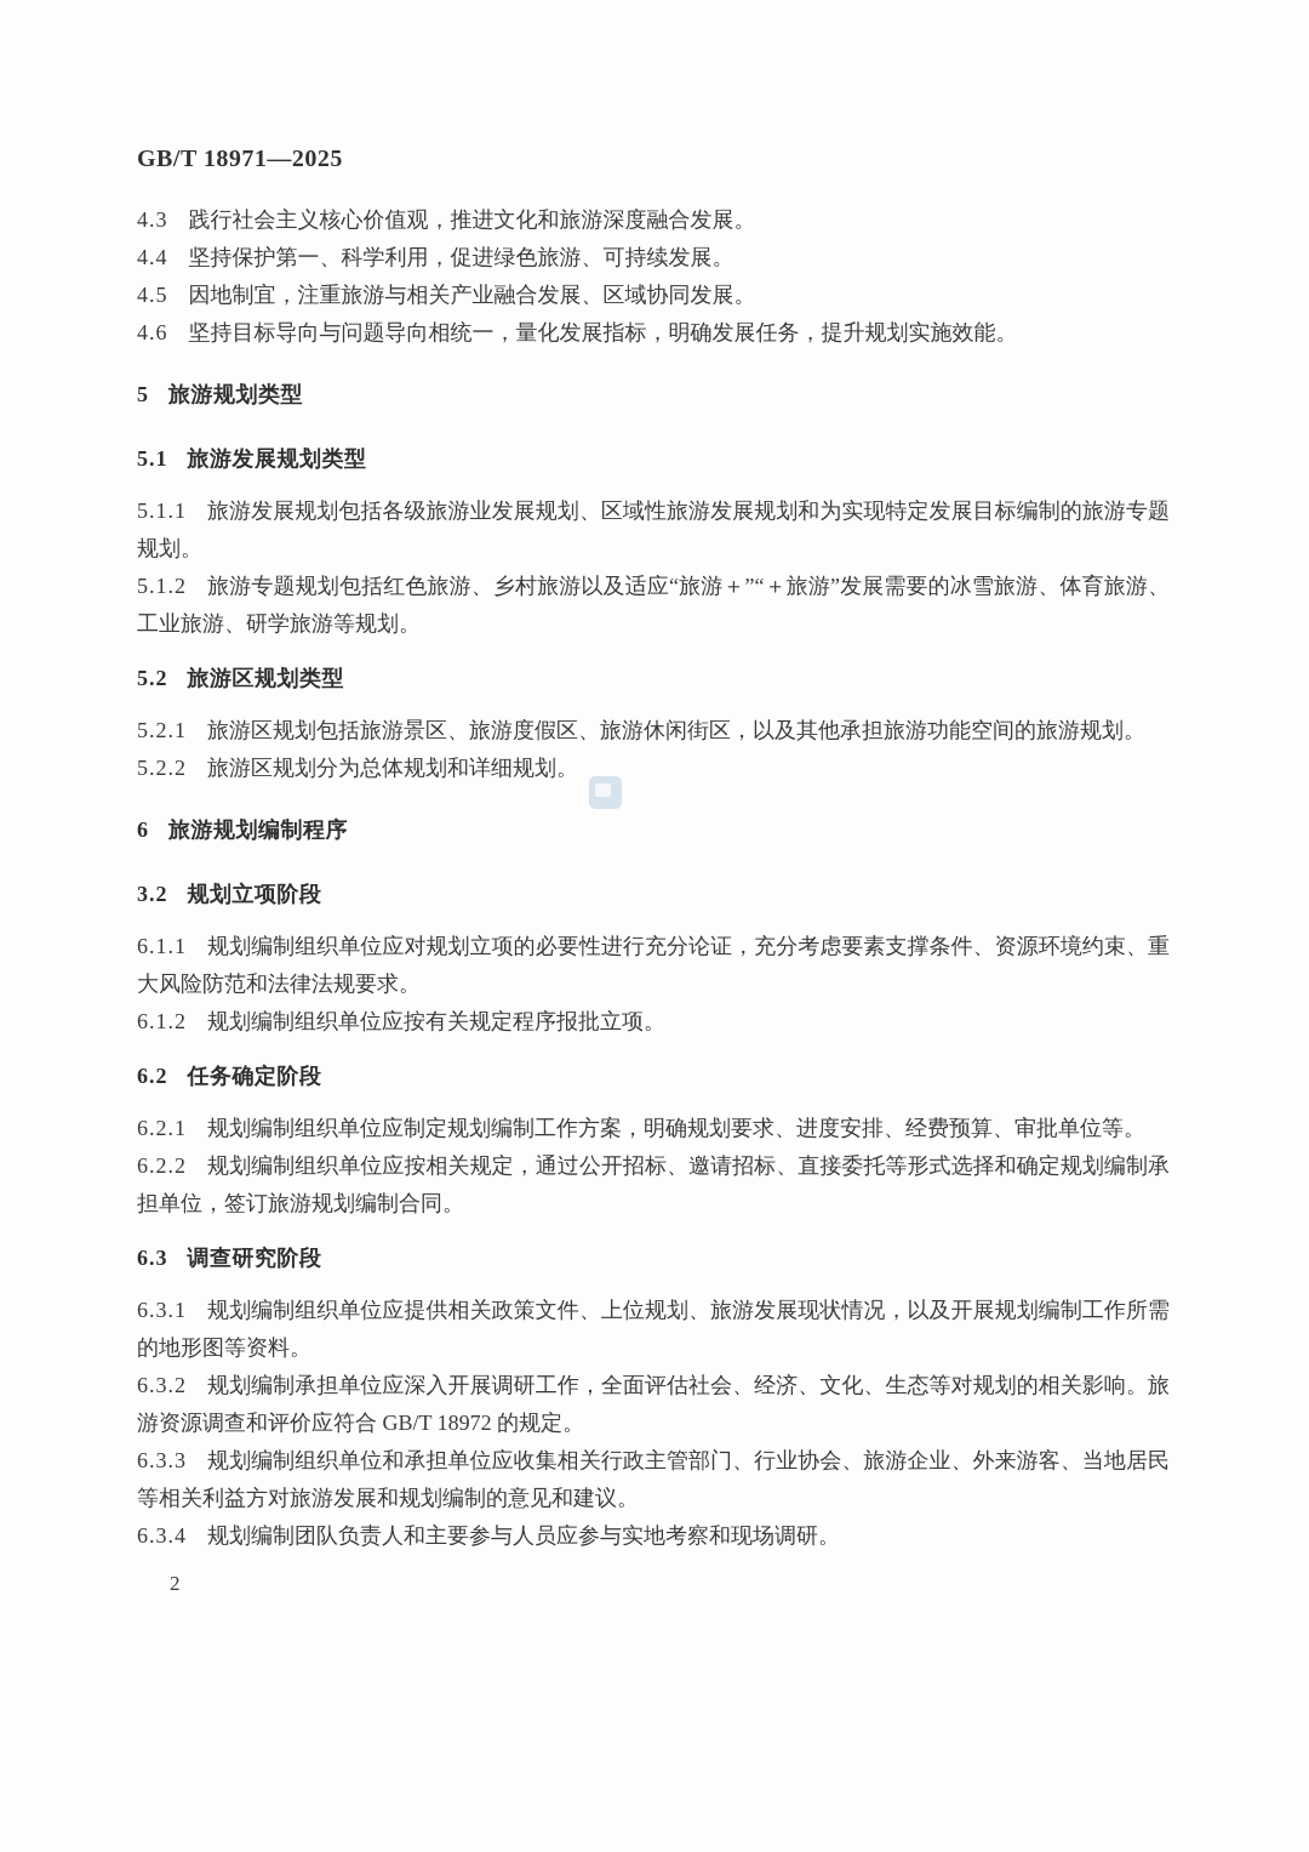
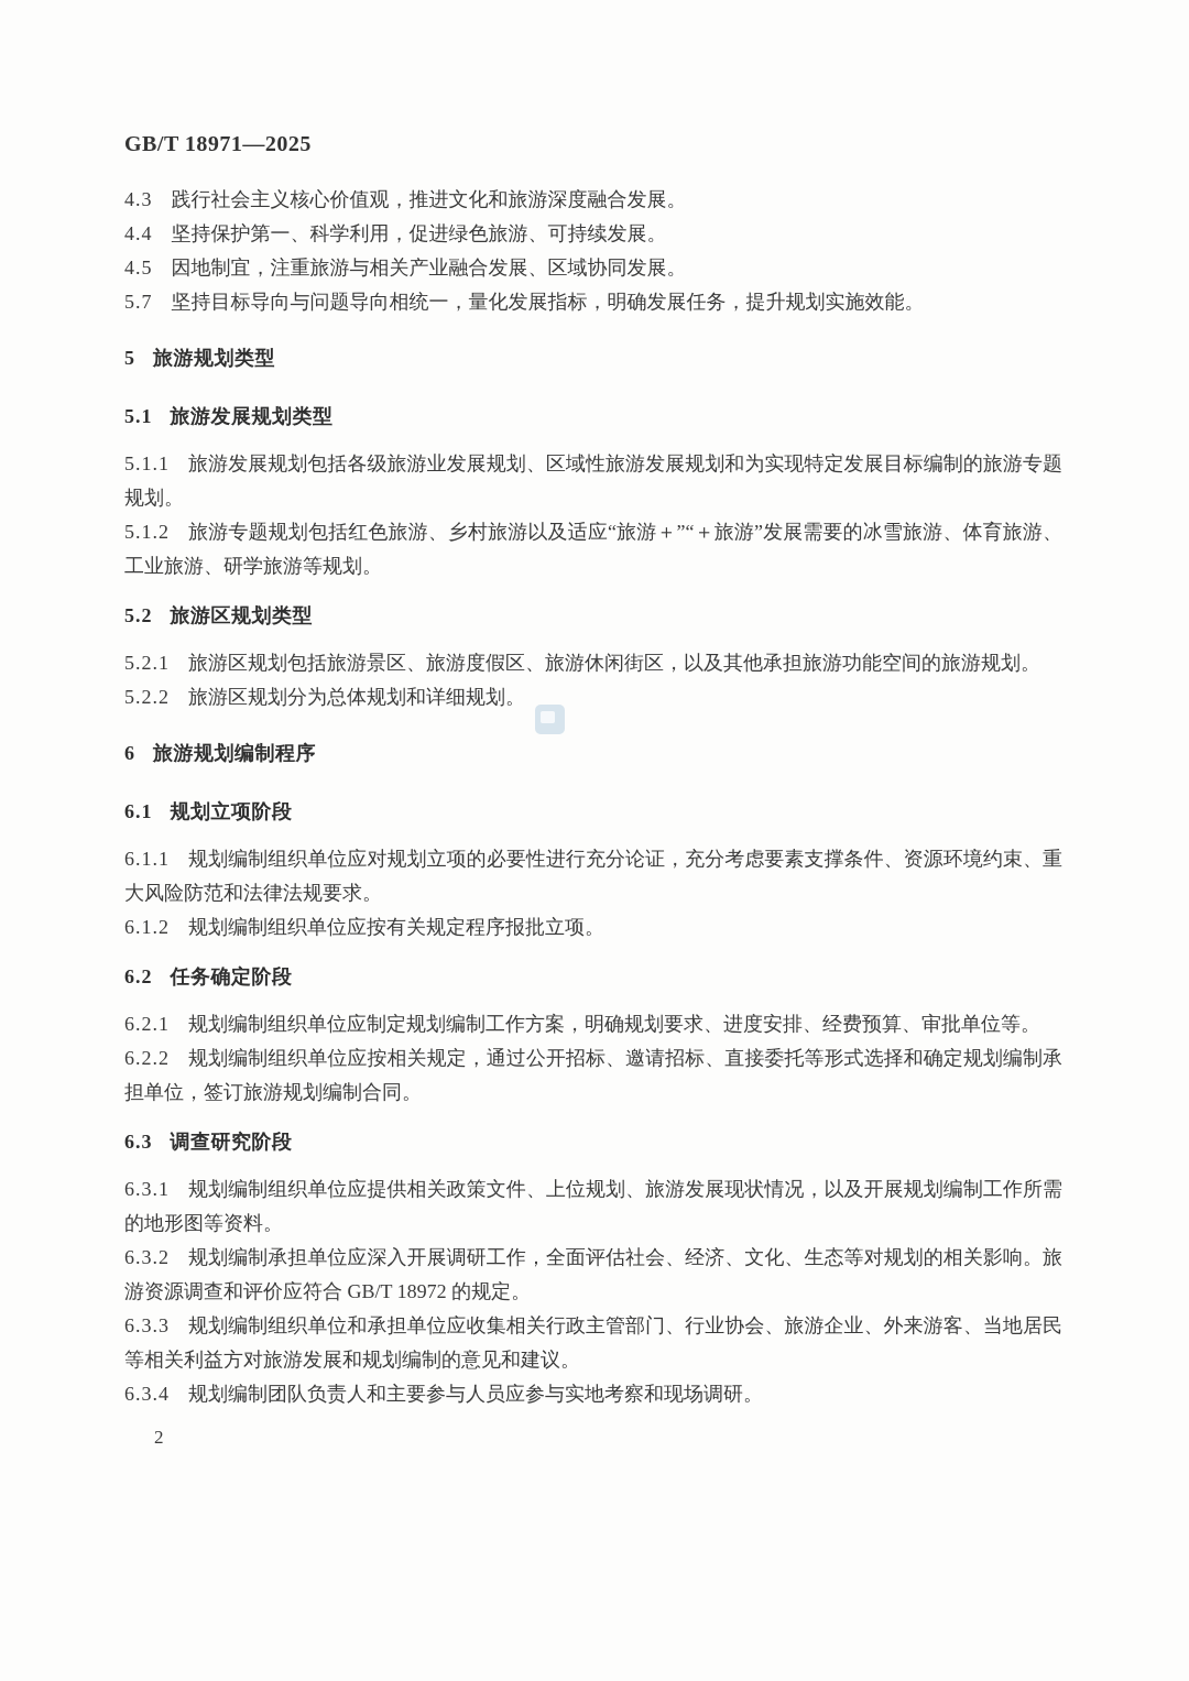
  GB/T 18971—2025
  4.3 践行社会主义核心价值观，推进文化和旅游深度融合发展。
  4.4 坚持保护第一、科学利用，促进绿色旅游、可持续发展。
  4.5 因地制宜，注重旅游与相关产业融合发展、区域协同发展。
- 4.6 坚持目标导向与问题导向相统一，量化发展指标，明确发展任务，提升规划实施效能。
+ 5.7 坚持目标导向与问题导向相统一，量化发展指标，明确发展任务，提升规划实施效能。
  5 旅游规划类型
  5.1 旅游发展规划类型
  5.1.1 旅游发展规划包括各级旅游业发展规划、区域性旅游发展规划和为实现特定发展目标编制的旅游专题规划。
  5.1.2 旅游专题规划包括红色旅游、乡村旅游以及适应“旅游＋”“＋旅游”发展需要的冰雪旅游、体育旅游、工业旅游、研学旅游等规划。
  5.2 旅游区规划类型
  5.2.1 旅游区规划包括旅游景区、旅游度假区、旅游休闲街区，以及其他承担旅游功能空间的旅游规划。
  5.2.2 旅游区规划分为总体规划和详细规划。
  6 旅游规划编制程序
- 3.2 规划立项阶段
+ 6.1 规划立项阶段
  6.1.1 规划编制组织单位应对规划立项的必要性进行充分论证，充分考虑要素支撑条件、资源环境约束、重大风险防范和法律法规要求。
  6.1.2 规划编制组织单位应按有关规定程序报批立项。
  6.2 任务确定阶段
  6.2.1 规划编制组织单位应制定规划编制工作方案，明确规划要求、进度安排、经费预算、审批单位等。
  6.2.2 规划编制组织单位应按相关规定，通过公开招标、邀请招标、直接委托等形式选择和确定规划编制承担单位，签订旅游规划编制合同。
  6.3 调查研究阶段
  6.3.1 规划编制组织单位应提供相关政策文件、上位规划、旅游发展现状情况，以及开展规划编制工作所需的地形图等资料。
  6.3.2 规划编制承担单位应深入开展调研工作，全面评估社会、经济、文化、生态等对规划的相关影响。旅游资源调查和评价应符合 GB/T 18972 的规定。
  6.3.3 规划编制组织单位和承担单位应收集相关行政主管部门、行业协会、旅游企业、外来游客、当地居民等相关利益方对旅游发展和规划编制的意见和建议。
  6.3.4 规划编制团队负责人和主要参与人员应参与实地考察和现场调研。
  2
